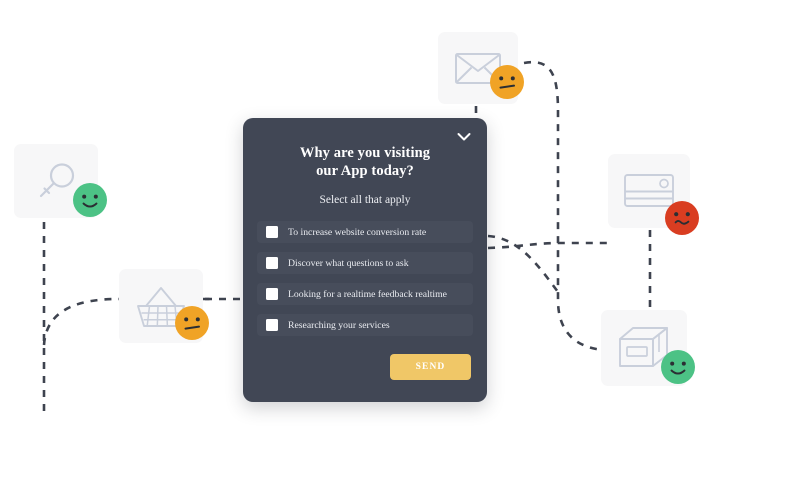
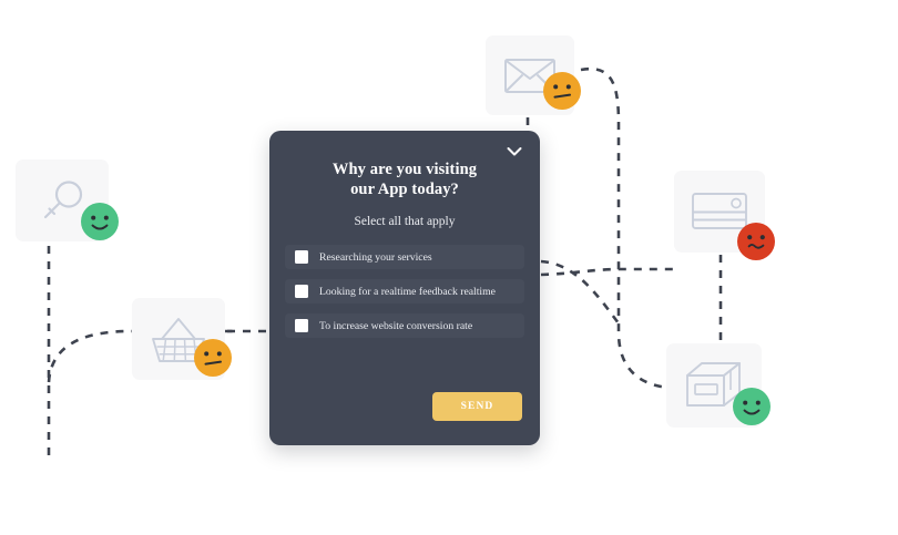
  Why are you visiting
  our App today?
  Select all that apply
- To increase website conversion rate
+ Researching your services
- Discover what questions to ask
  Looking for a realtime feedback realtime
- Researching your services
+ To increase website conversion rate
  SEND
